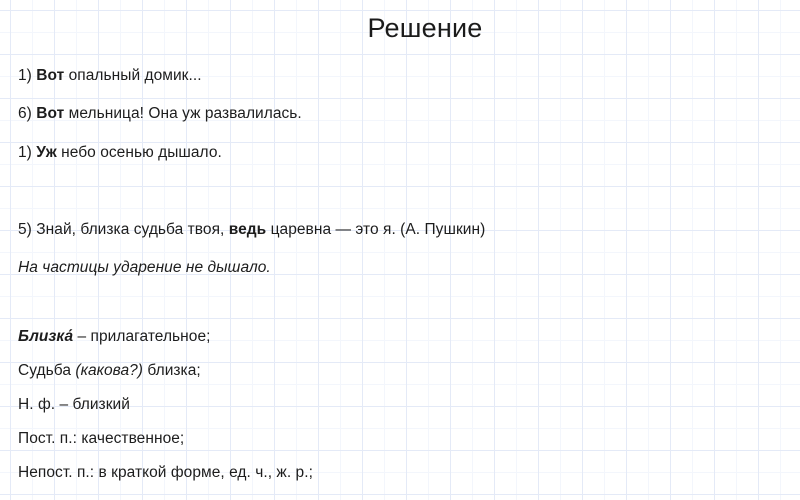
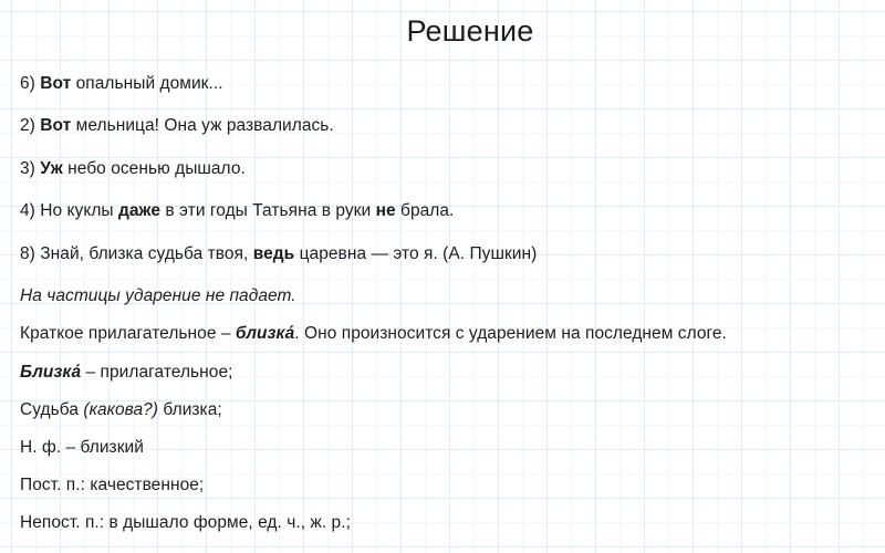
  Решение
- 1) Вот опальный домик...
+ 6) Вот опальный домик...
- 6) Вот мельница! Она уж развалилась.
+ 2) Вот мельница! Она уж развалилась.
- 1) Уж небо осенью дышало.
+ 3) Уж небо осенью дышало.
+ 4) Но куклы даже в эти годы Татьяна в руки не брала.
- 5) Знай, близка судьба твоя, ведь царевна — это я. (А. Пушкин)
+ 8) Знай, близка судьба твоя, ведь царевна — это я. (А. Пушкин)
- На частицы ударение не дышало.
+ На частицы ударение не падает.
+ Краткое прилагательное – близка́. Оно произносится с ударением на последнем слоге.
  Близка́ – прилагательное;
  Судьба (какова?) близка;
  Н. ф. – близкий
  Пост. п.: качественное;
- Непост. п.: в краткой форме, ед. ч., ж. р.;
+ Непост. п.: в дышало форме, ед. ч., ж. р.;
